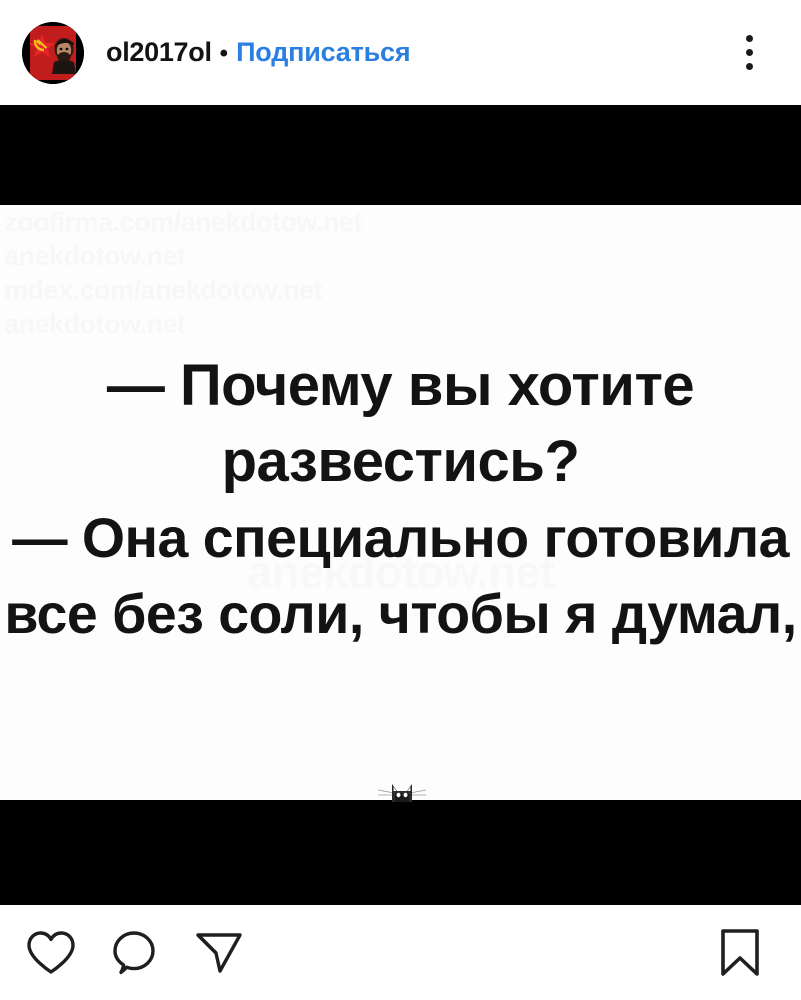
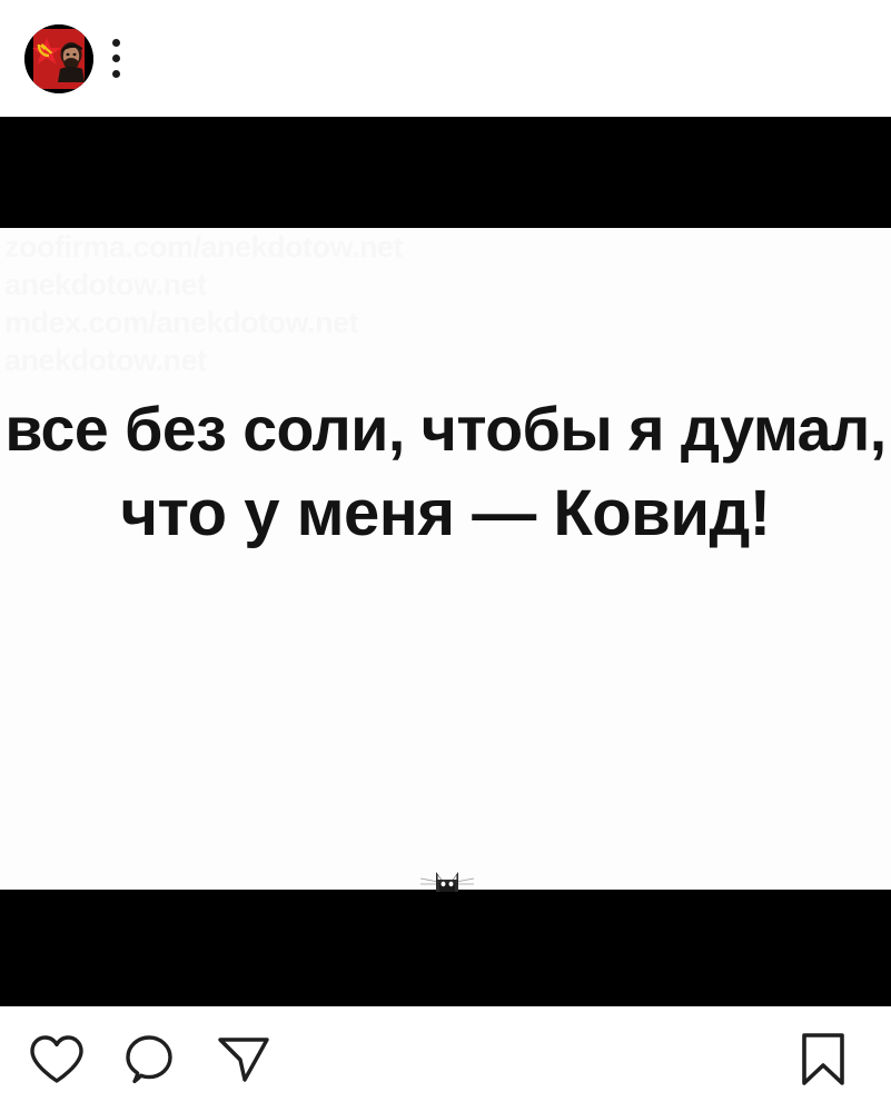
- ol2017ol
- •
- Подписаться
- anekdotow.net
- — Почему вы хотите
- развестись?
- — Она специально готовила
  все без соли, чтобы я думал,
+ что у меня — Ковид!
